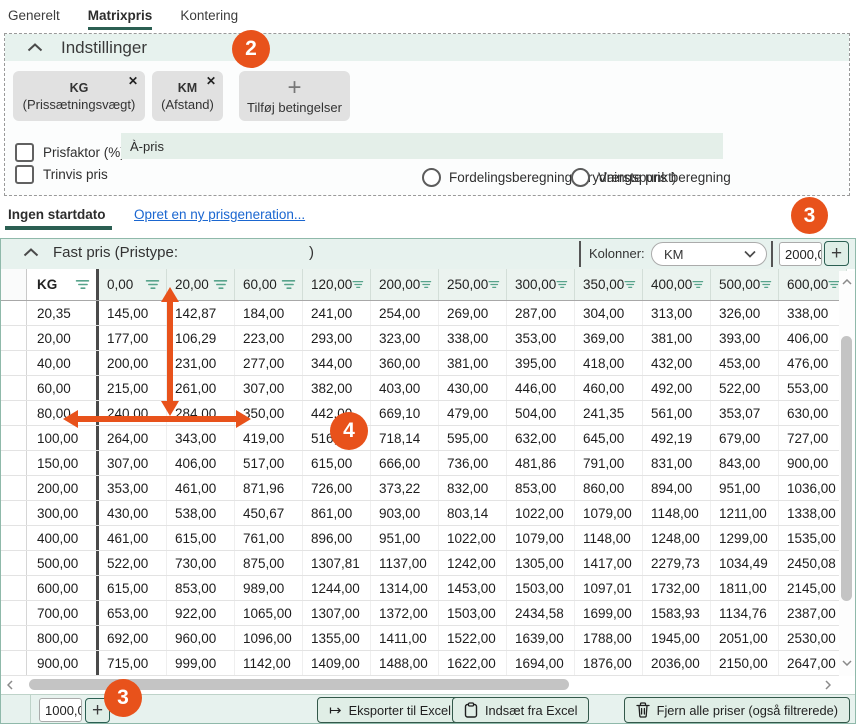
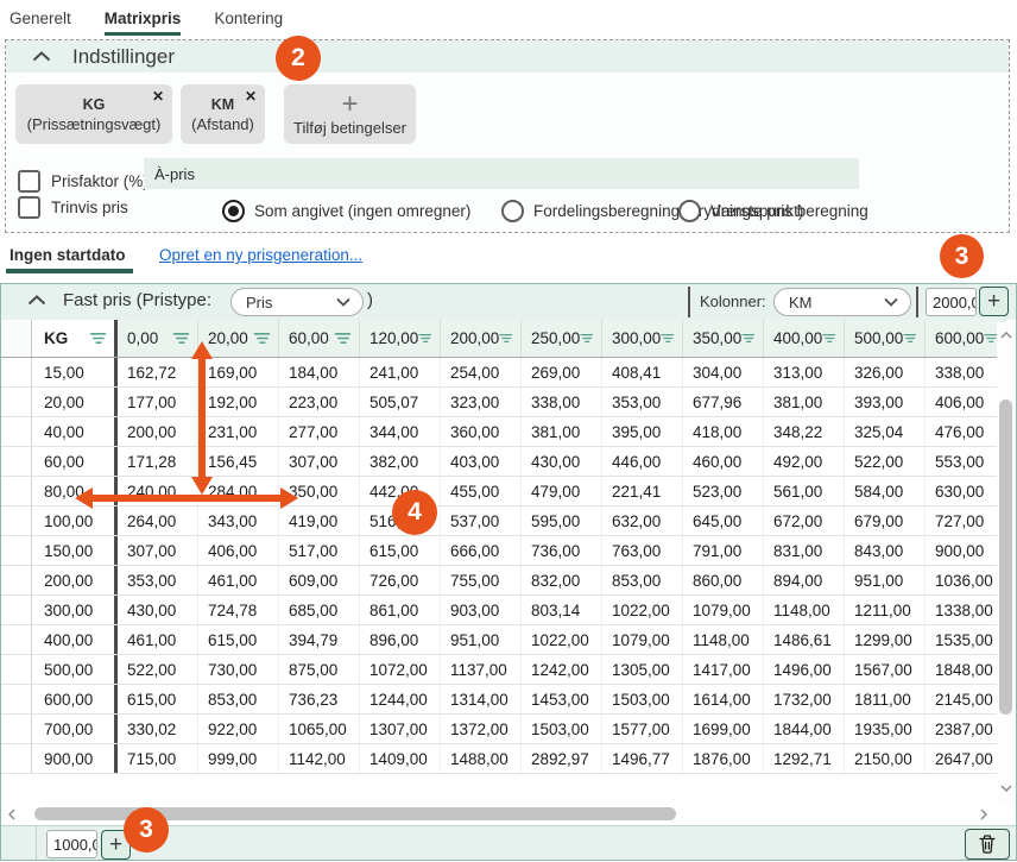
  Generelt
  Matrixpris
  Kontering
  Indstillinger
  ✕
  KG
  (Prissætningsvægt)
  ✕
  KM
  (Afstand)
  +
  Tilføj betingelser
  Prisfaktor (%
  Trinvis pris
  À-pris
+ Som angivet (ingen omregner)
  Fordelingsberegningrydningspunkt)
  Værste pris beregning
  Ingen startdato
  Opret en ny prisgeneration...
  Fast pris (Pristype:
+ Pris
  )
  Kolonner:
  KM
  2000,0
  +
  KG
  0,00
  20,00
  60,00
  120,00
  200,00
  250,00
  300,00
  350,00
  400,00
  500,00
  600,00
- 20,35
+ 15,00
- 145,00
+ 162,72
- 142,87
+ 169,00
  184,00
  241,00
  254,00
  269,00
- 287,00
+ 408,41
  304,00
  313,00
  326,00
  338,00
  20,00
  177,00
- 106,29
+ 192,00
  223,00
- 293,00
+ 505,07
  323,00
  338,00
  353,00
- 369,00
+ 677,96
  381,00
  393,00
  406,00
  40,00
  200,00
  231,00
  277,00
  344,00
  360,00
  381,00
  395,00
  418,00
- 432,00
+ 348,22
- 453,00
+ 325,04
  476,00
  60,00
- 215,00
+ 171,28
- 261,00
+ 156,45
  307,00
  382,00
  403,00
  430,00
  446,00
  460,00
  492,00
  522,00
  553,00
  80,00
  240,00
  284,00
  350,00
- 669,10
+ 455,00
  479,00
- 504,00
+ 221,41
- 241,35
+ 523,00
  561,00
- 353,07
+ 584,00
  630,00
  100,00
  264,00
  343,00
  419,00
- 718,14
+ 537,00
  595,00
  632,00
  645,00
- 492,19
+ 672,00
  679,00
  727,00
  150,00
  307,00
  406,00
  517,00
  615,00
  666,00
  736,00
- 481,86
+ 763,00
  791,00
  831,00
  843,00
  900,00
  200,00
  353,00
  461,00
- 871,96
+ 609,00
  726,00
- 373,22
+ 755,00
  832,00
  853,00
  860,00
  894,00
  951,00
  1036,00
  300,00
  430,00
- 538,00
+ 724,78
- 450,67
+ 685,00
  861,00
  903,00
  803,14
  1022,00
  1079,00
  1148,00
  1211,00
  1338,00
  400,00
  461,00
  615,00
- 761,00
+ 394,79
  896,00
  951,00
  1022,00
  1079,00
  1148,00
- 1248,00
+ 1486,61
  1299,00
  1535,00
  500,00
  522,00
  730,00
  875,00
- 1307,81
+ 1072,00
  1137,00
  1242,00
  1305,00
  1417,00
- 2279,73
+ 1496,00
- 1034,49
+ 1567,00
- 2450,08
+ 1848,00
  600,00
  615,00
  853,00
- 989,00
+ 736,23
  1244,00
  1314,00
  1453,00
  1503,00
- 1097,01
+ 1614,00
  1732,00
  1811,00
  2145,00
  700,00
- 653,00
+ 330,02
  922,00
  1065,00
  1307,00
  1372,00
  1503,00
- 2434,58
+ 1577,00
  1699,00
- 1583,93
+ 1844,00
- 1134,76
+ 1935,00
  2387,00
- 800,00
- 692,00
- 960,00
- 1096,00
- 1355,00
- 1411,00
- 1522,00
- 1639,00
- 1788,00
- 1945,00
- 2051,00
- 2530,00
  900,00
  715,00
  999,00
  1142,00
  1409,00
  1488,00
- 1622,00
+ 2892,97
- 1694,00
+ 1496,77
  1876,00
- 2036,00
+ 1292,71
  2150,00
  2647,00
  1000,0
  +
- ↦
- Eksporter til Excel
- Indsæt fra Excel
- Fjern alle priser (også filtrerede)
  2
  3
  4
  3
